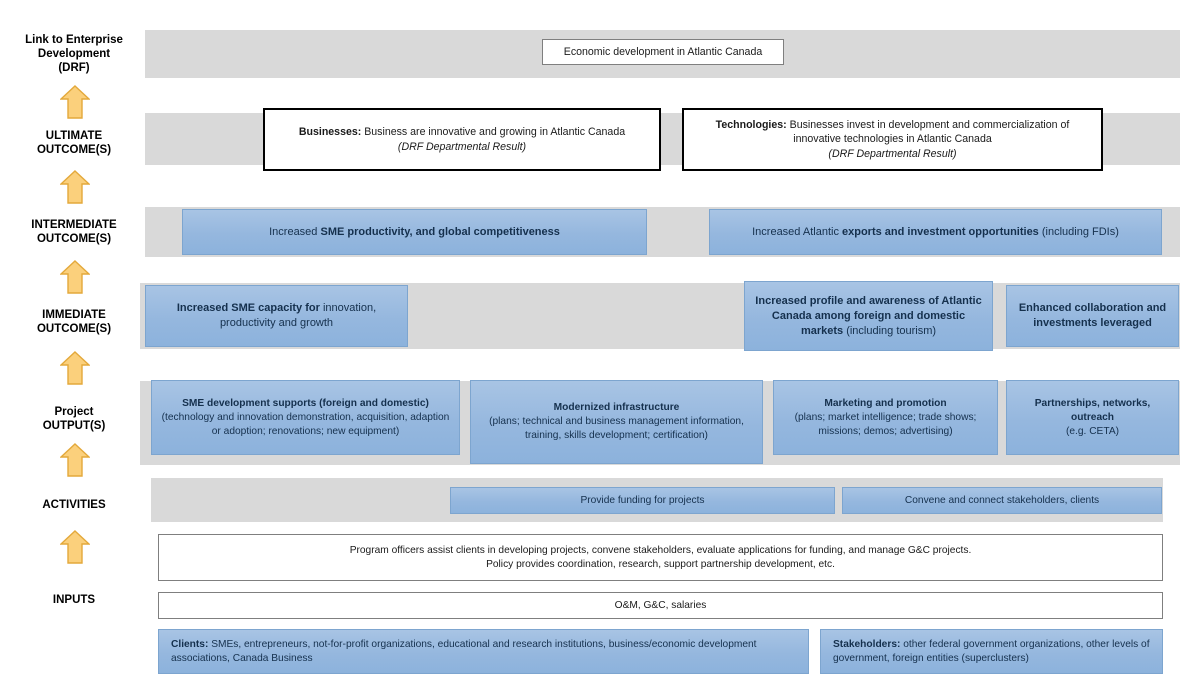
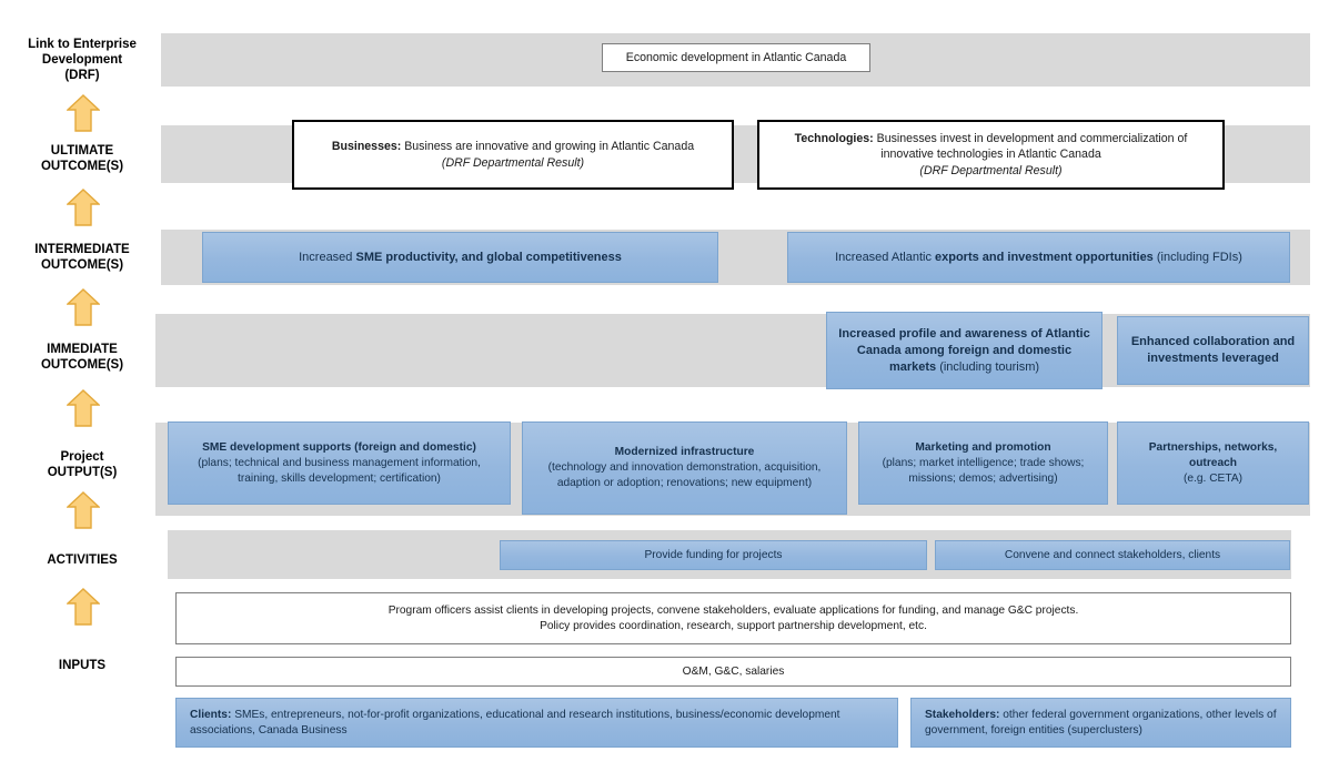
  Link to Enterprise
  Development
  (DRF)
  ULTIMATE
  OUTCOME(S)
  INTERMEDIATE
  OUTCOME(S)
  IMMEDIATE
  OUTCOME(S)
  Project
  OUTPUT(S)
  ACTIVITIES
  INPUTS
  Economic development in Atlantic Canada
  Businesses: Business are innovative and growing in Atlantic Canada
  (DRF Departmental Result)
  Technologies: Businesses invest in development and commercialization of innovative technologies in Atlantic Canada
  (DRF Departmental Result)
  Increased SME productivity, and global competitiveness
  Increased Atlantic exports and investment opportunities (including FDIs)
- Increased SME capacity for innovation, productivity and growth
  Increased profile and awareness of Atlantic Canada among foreign and domestic markets (including tourism)
  Enhanced collaboration and investments leveraged
  SME development supports (foreign and domestic)
- (technology and innovation demonstration, acquisition, adaption or adoption; renovations; new equipment)
+ (plans; technical and business management information, training, skills development; certification)
  Modernized infrastructure
- (plans; technical and business management information, training, skills development; certification)
+ (technology and innovation demonstration, acquisition, adaption or adoption; renovations; new equipment)
  Marketing and promotion
  (plans; market intelligence; trade shows; missions; demos; advertising)
  Partnerships, networks, outreach
  (e.g. CETA)
  Provide funding for projects
  Convene and connect stakeholders, clients
  Program officers assist clients in developing projects, convene stakeholders, evaluate applications for funding, and manage G&C projects.
  Policy provides coordination, research, support partnership development, etc.
  O&M, G&C, salaries
  Clients: SMEs, entrepreneurs, not-for-profit organizations, educational and research institutions, business/economic development associations, Canada Business
  Stakeholders: other federal government organizations, other levels of government, foreign entities (superclusters)
